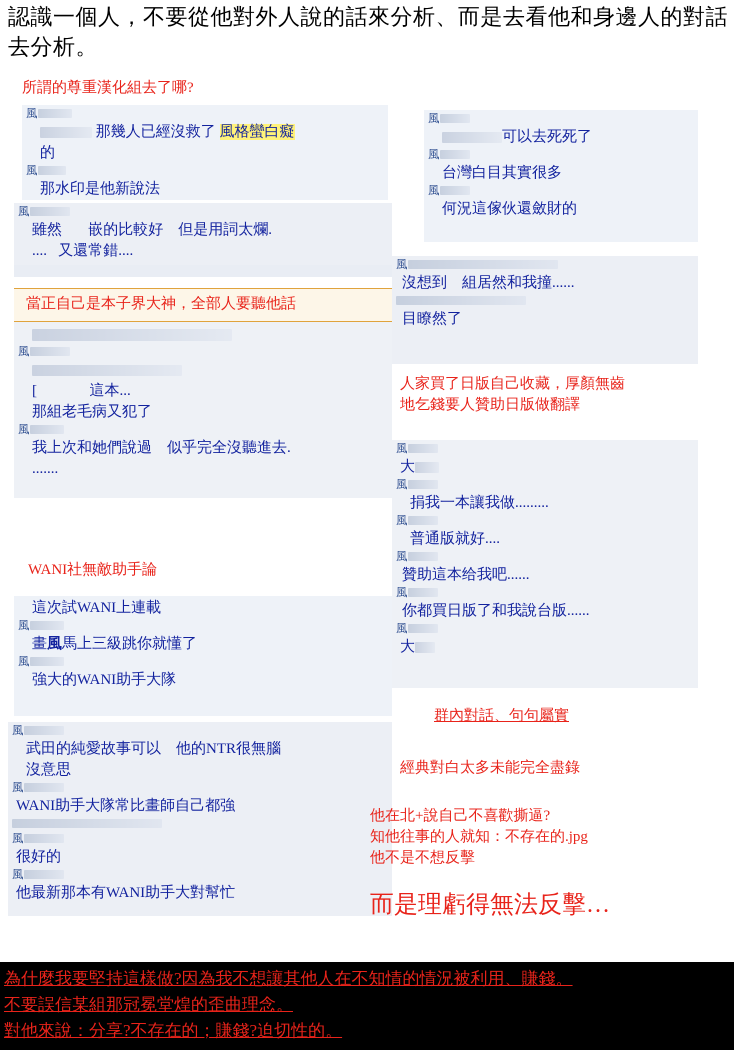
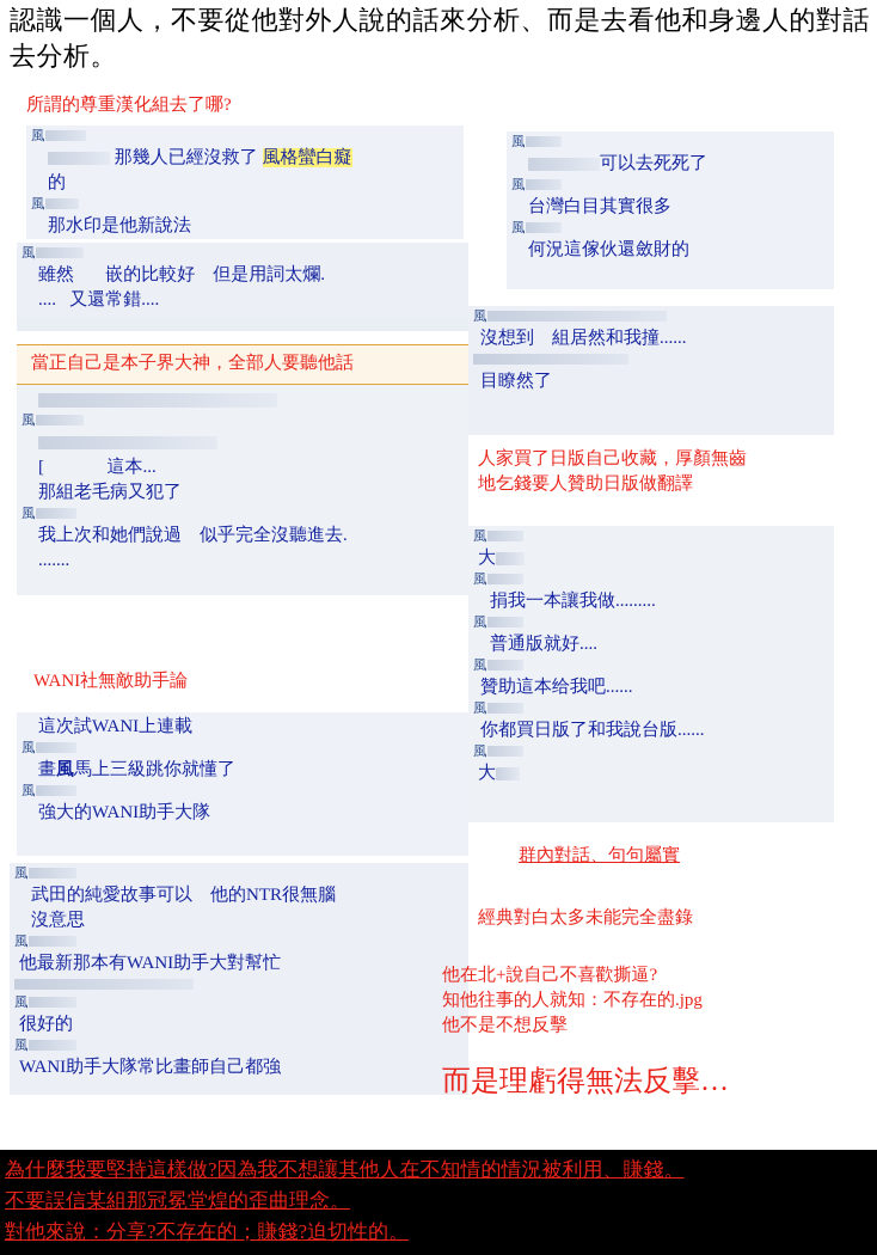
  認識一個人，不要從他對外人說的話來分析、而是去看他和身邊人的對話去分析。
  所謂的尊重漢化組去了哪?
  風
  那幾人已經沒救了 風格蠻白癡
  的
  風
  那水印是他新說法
  風
  雖然 嵌的比較好 但是用詞太爛.
  .... 又還常錯....
  當正自己是本子界大神，全部人要聽他話
  風
  [ 這本...
  那組老毛病又犯了
  風
  我上次和她們說過 似乎完全沒聽進去.
  .......
  WANI社無敵助手論
  這次試WANI上連載
  風
  畫風馬上三級跳你就懂了
  風
  強大的WANI助手大隊
  風
  武田的純愛故事可以 他的NTR很無腦
  沒意思
  風
- WANI助手大隊常比畫師自己都強
+ 他最新那本有WANI助手大對幫忙
  風
  很好的
  風
- 他最新那本有WANI助手大對幫忙
+ WANI助手大隊常比畫師自己都強
  風
  可以去死死了
  風
  台灣白目其實很多
  風
  何況這傢伙還斂財的
  風
  沒想到 組居然和我撞......
  目瞭然了
  人家買了日版自己收藏，厚顏無齒
  地乞錢要人贊助日版做翻譯
  風
  大
  風
  捐我一本讓我做.........
  風
  普通版就好....
  風
  贊助這本给我吧......
  風
  你都買日版了和我說台版......
  風
  大
  群內對話、句句屬實
  經典對白太多未能完全盡錄
  他在北+說自己不喜歡撕逼?
  知他往事的人就知：不存在的.jpg
  他不是不想反擊
  而是理虧得無法反擊…
  為什麼我要堅持這樣做?因為我不想讓其他人在不知情的情況被利用、賺錢。
  不要誤信某組那冠冕堂煌的歪曲理念。
  對他來說：分享?不存在的；賺錢?迫切性的。
